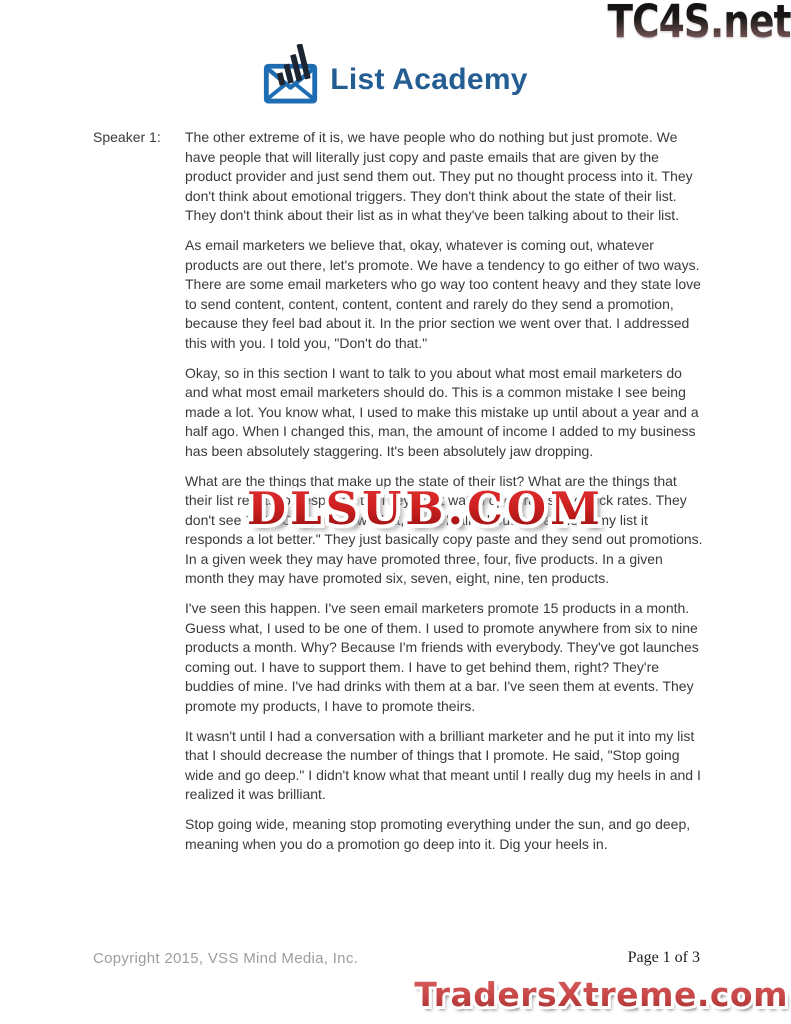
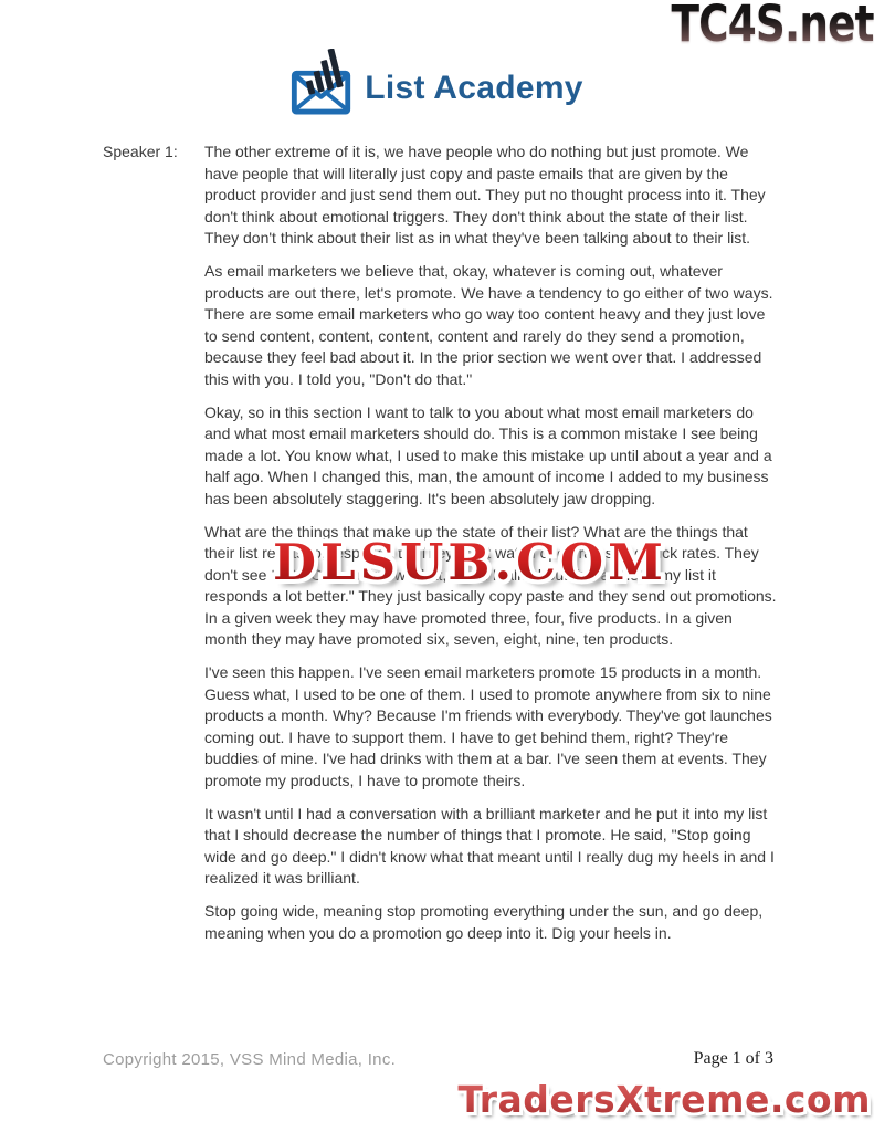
  TC4S.net
  List Academy
  Speaker 1:
  The other extreme of it is, we have people who do nothing but just promote. We have people that will literally just copy and paste emails that are given by the product provider and just send them out. They put no thought process into it. They don't think about emotional triggers. They don't think about the state of their list. They don't think about their list as in what they've been talking about to their list.
- As email marketers we believe that, okay, whatever is coming out, whatever products are out there, let's promote. We have a tendency to go either of two ways. There are some email marketers who go way too content heavy and they state love to send content, content, content, content and rarely do they send a promotion, because they feel bad about it. In the prior section we went over that. I addressed this with you. I told you, "Don't do that."
+ As email marketers we believe that, okay, whatever is coming out, whatever products are out there, let's promote. We have a tendency to go either of two ways. There are some email marketers who go way too content heavy and they just love to send content, content, content, content and rarely do they send a promotion, because they feel bad about it. In the prior section we went over that. I addressed this with you. I told you, "Don't do that."
  Okay, so in this section I want to talk to you about what most email marketers do and what most email marketers should do. This is a common mistake I see being made a lot. You know what, I used to make this mistake up until about a year and a half ago. When I changed this, man, the amount of income I added to my business has been absolutely staggering. It's been absolutely jaw dropping.
  What are the things that make up the state of their list? What are the things that their list rek rates. They don't seey list it responds a lot better." They just basically copy paste and they send out promotions. In a given week they may have promoted three, four, five products. In a given month they may have promoted six, seven, eight, nine, ten products.
  I've seen this happen. I've seen email marketers promote 15 products in a month. Guess what, I used to be one of them. I used to promote anywhere from six to nine products a month. Why? Because I'm friends with everybody. They've got launches coming out. I have to support them. I have to get behind them, right? They're buddies of mine. I've had drinks with them at a bar. I've seen them at events. They promote my products, I have to promote theirs.
  It wasn't until I had a conversation with a brilliant marketer and he put it into my list that I should decrease the number of things that I promote. He said, "Stop going wide and go deep." I didn't know what that meant until I really dug my heels in and I realized it was brilliant.
  Stop going wide, meaning stop promoting everything under the sun, and go deep, meaning when you do a promotion go deep into it. Dig your heels in.
  DLSUB.COM
  Copyright 2015, VSS Mind Media, Inc.
  Page 1 of 3
  TradersXtreme.com
